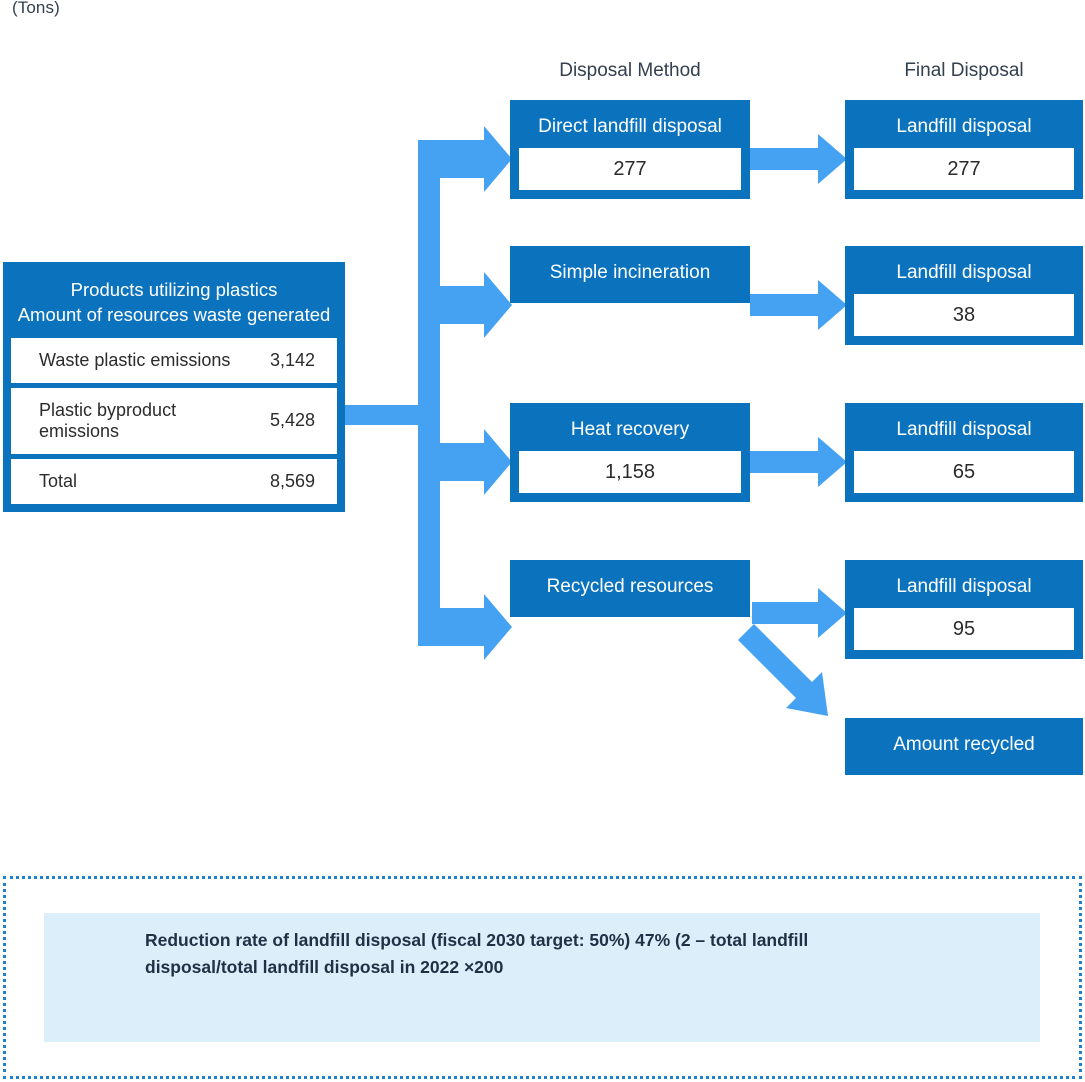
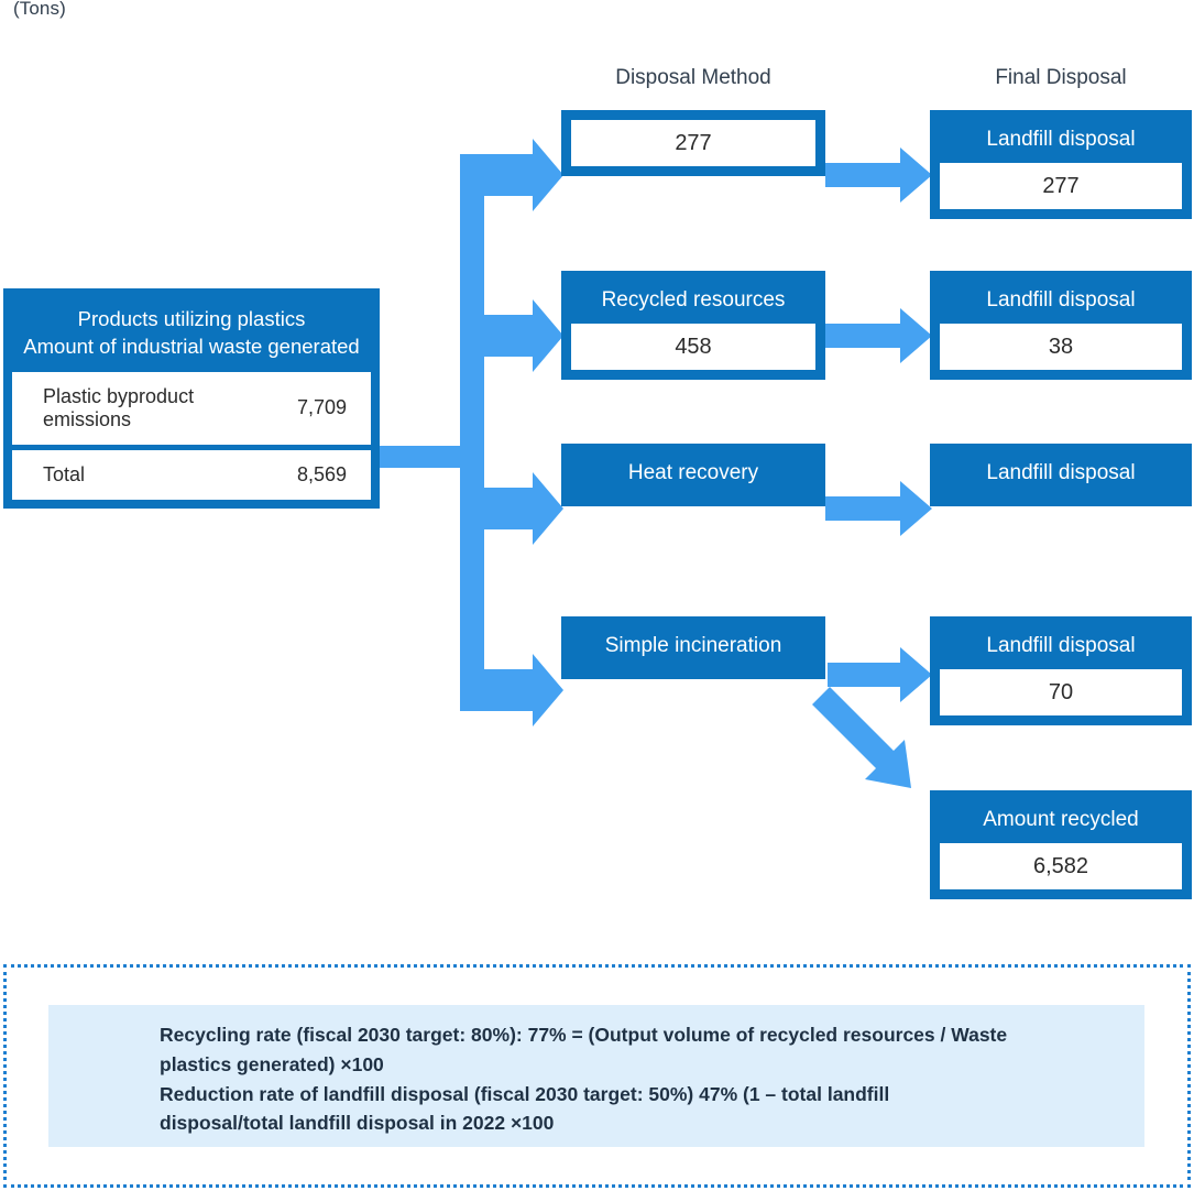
  (Tons)
  Products utilizing plastics
- Amount of resources waste generated
+ Amount of industrial waste generated
- Waste plastic emissions
- 3,142
  Plastic byproduct emissions
- 5,428
+ 7,709
  Total
  8,569
  Disposal Method
  Final Disposal
- Direct landfill disposal
  277
- Simple incineration
+ Recycled resources
+ 458
  Heat recovery
- 1,158
- Recycled resources
+ Simple incineration
  Landfill disposal
  277
  Landfill disposal
  38
  Landfill disposal
- 65
  Landfill disposal
- 95
+ 70
  Amount recycled
+ 6,582
+ Recycling rate (fiscal 2030 target: 80%): 77% = (Output volume of recycled resources / Waste
+ plastics generated) ×100
- Reduction rate of landfill disposal (fiscal 2030 target: 50%) 47% (2 – total landfill
+ Reduction rate of landfill disposal (fiscal 2030 target: 50%) 47% (1 – total landfill
- disposal/total landfill disposal in 2022 ×200
+ disposal/total landfill disposal in 2022 ×100
